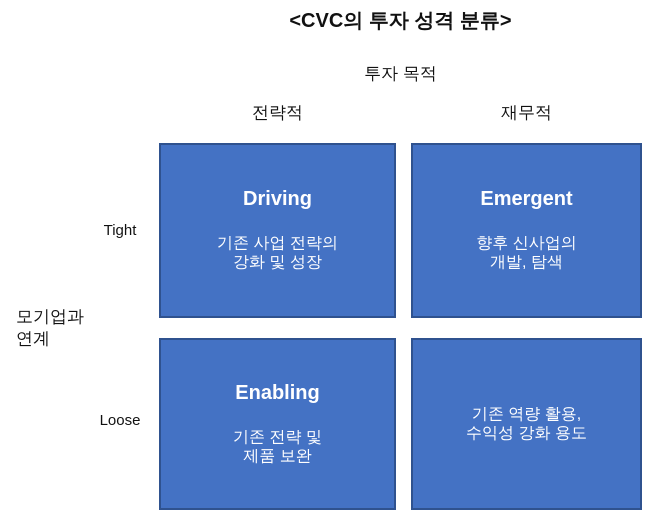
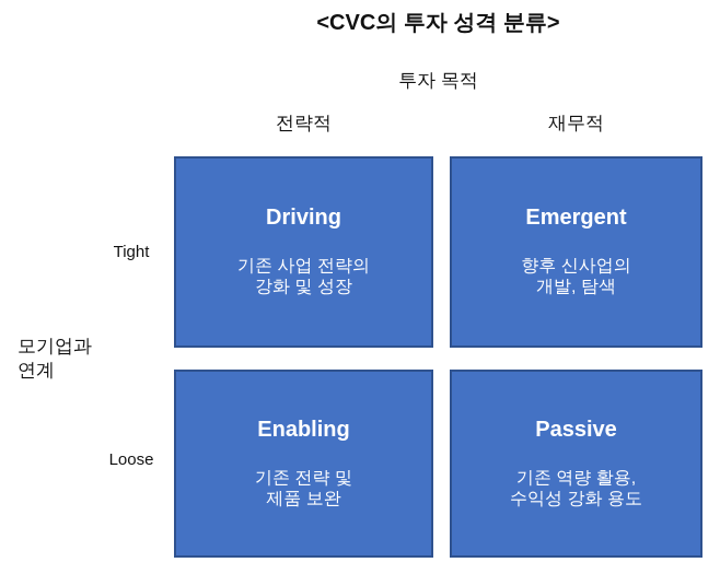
  <CVC의 투자 성격 분류>
  투자 목적
  전략적
  재무적
  모기업과
  연계
  Tight
  Loose
  Driving
  기존 사업 전략의
  강화 및 성장
  Emergent
  향후 신사업의
  개발, 탐색
  Enabling
  기존 전략 및
  제품 보완
+ Passive
  기존 역량 활용,
  수익성 강화 용도
